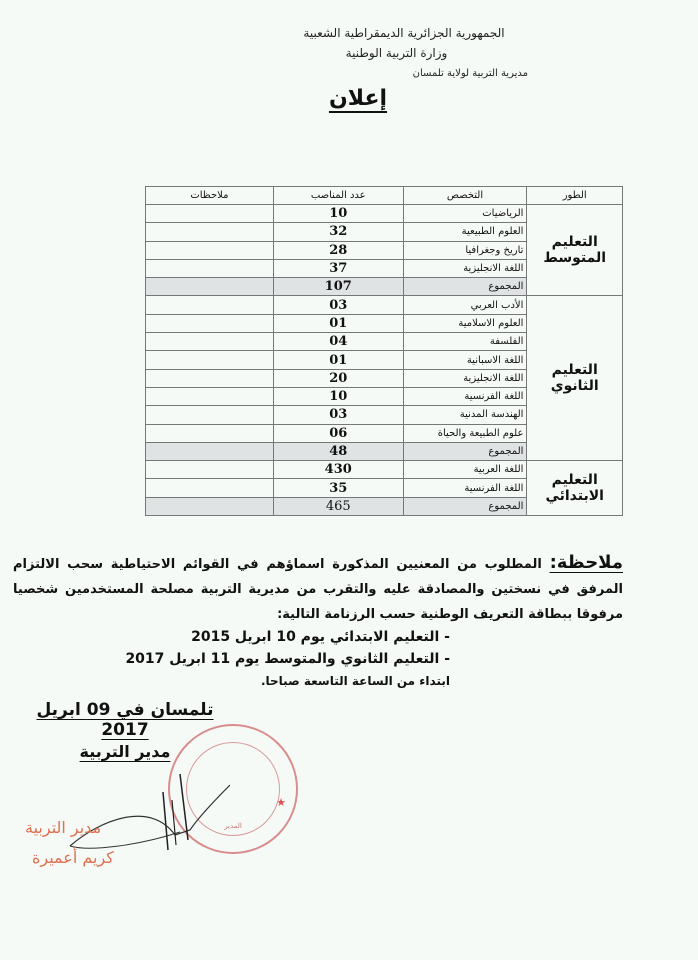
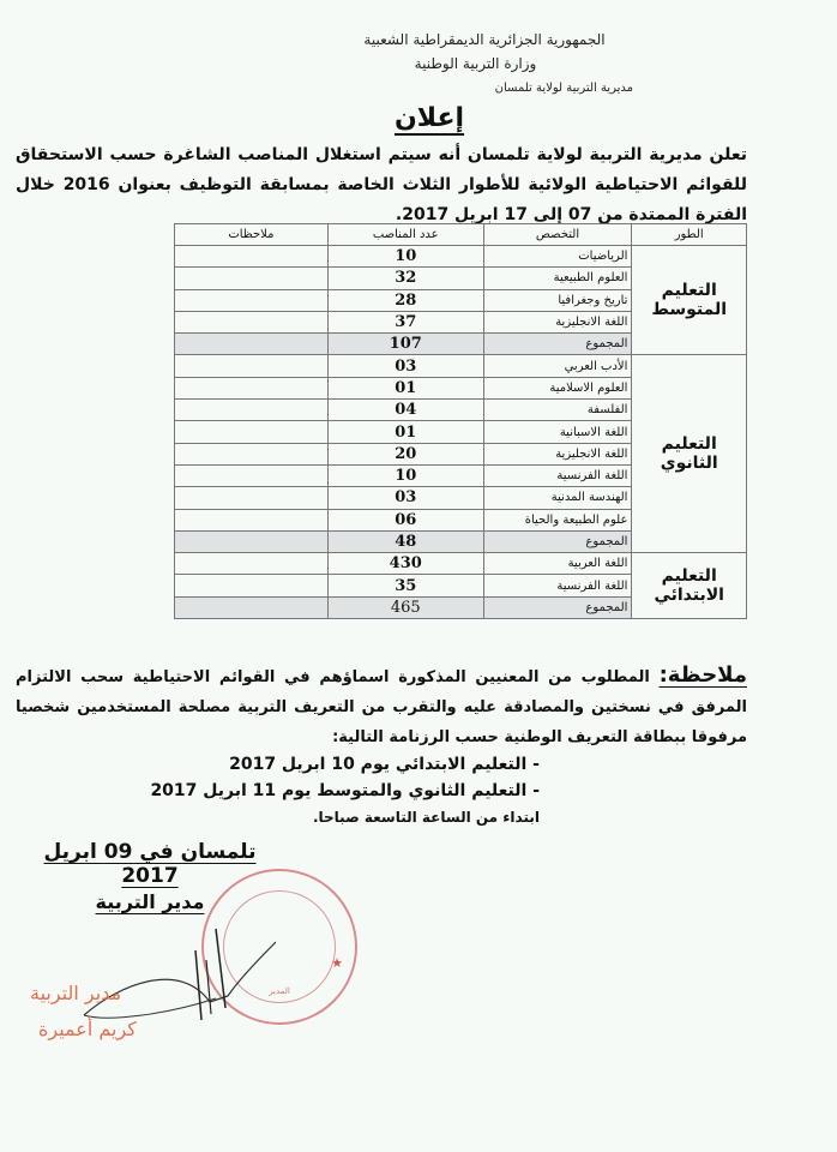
  الجمهورية الجزائرية الديمقراطية الشعبية
  وزارة التربية الوطنية
  مديرية التربية لولاية تلمسان
  إعلان
+ تعلن مديرية التربية لولاية تلمسان أنه سيتم استغلال المناصب الشاغرة حسب الاستحقاق للقوائم الاحتياطية الولائية للأطوار الثلاث الخاصة بمسابقة التوظيف بعنوان 2016 خلال الفترة الممتدة من 07 إلى 17 ابريل 2017.
  الطور	التخصص	عدد المناصب	ملاحظات
  التعليم المتوسط	الرياضيات	10
  العلوم الطبيعية	32
  تاريخ وجغرافيا	28
  اللغة الانجليزية	37
  المجموع	107
  التعليم الثانوي	الأدب العربي	03
  العلوم الاسلامية	01
  الفلسفة	04
  اللغة الاسبانية	01
  اللغة الانجليزية	20
  اللغة الفرنسية	10
  الهندسة المدنية	03
  علوم الطبيعة والحياة	06
  المجموع	48
  التعليم الابتدائي	اللغة العربية	430
  اللغة الفرنسية	35
  المجموع	465
- ملاحظة: المطلوب من المعنيين المذكورة اسماؤهم في القوائم الاحتياطية سحب الالتزام المرفق في نسختين والمصادقة عليه والتقرب من مديرية التربية مصلحة المستخدمين شخصيا مرفوقا ببطاقة التعريف الوطنية حسب الرزنامة التالية:
+ ملاحظة: المطلوب من المعنيين المذكورة اسماؤهم في القوائم الاحتياطية سحب الالتزام المرفق في نسختين والمصادقة عليه والتقرب من التعريف التربية مصلحة المستخدمين شخصيا مرفوقا ببطاقة التعريف الوطنية حسب الرزنامة التالية:
- - التعليم الابتدائي يوم 10 ابريل 2015
+ - التعليم الابتدائي يوم 10 ابريل 2017
  - التعليم الثانوي والمتوسط يوم 11 ابريل 2017
  ابتداء من الساعة التاسعة صباحا.
  ★
  المدير
  تلمسان في 09 ابريل 2017
  مدير التربية
  مدير التربية
  كريم أعميرة
